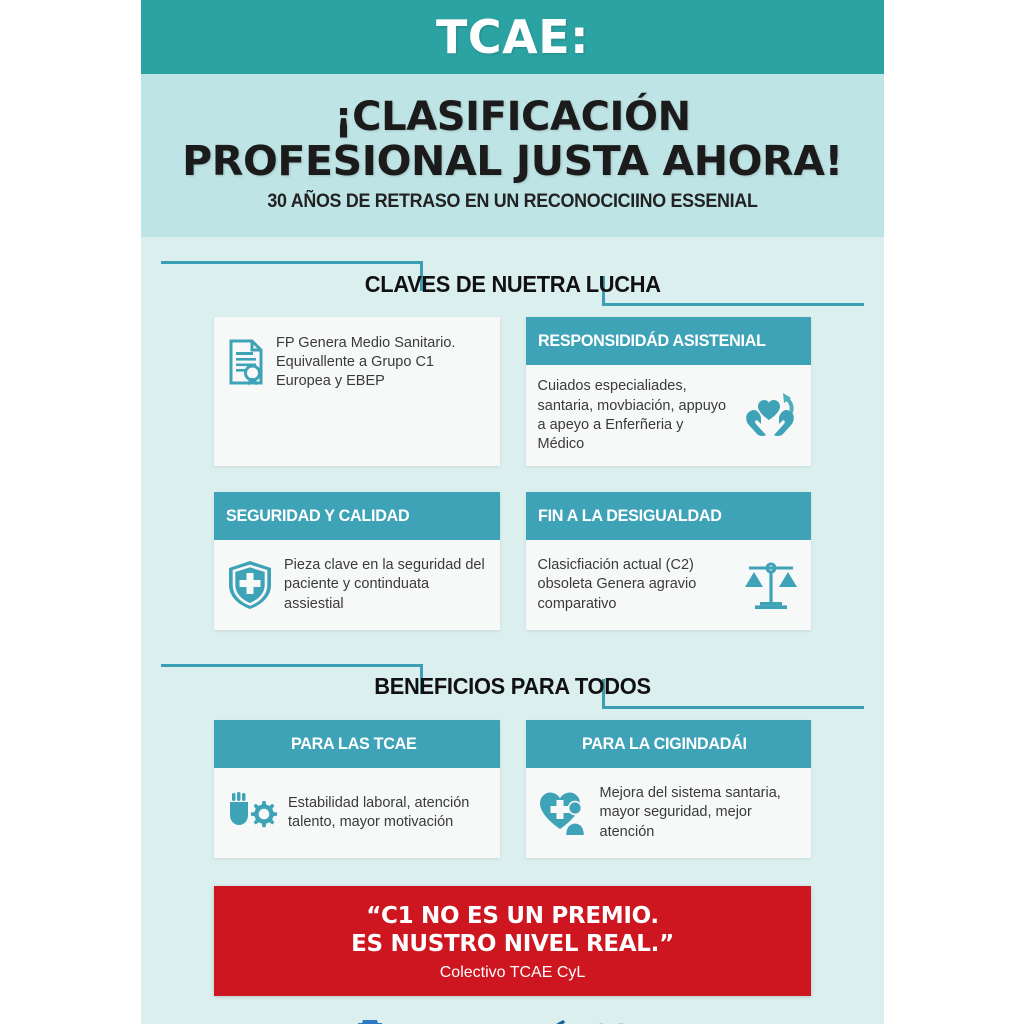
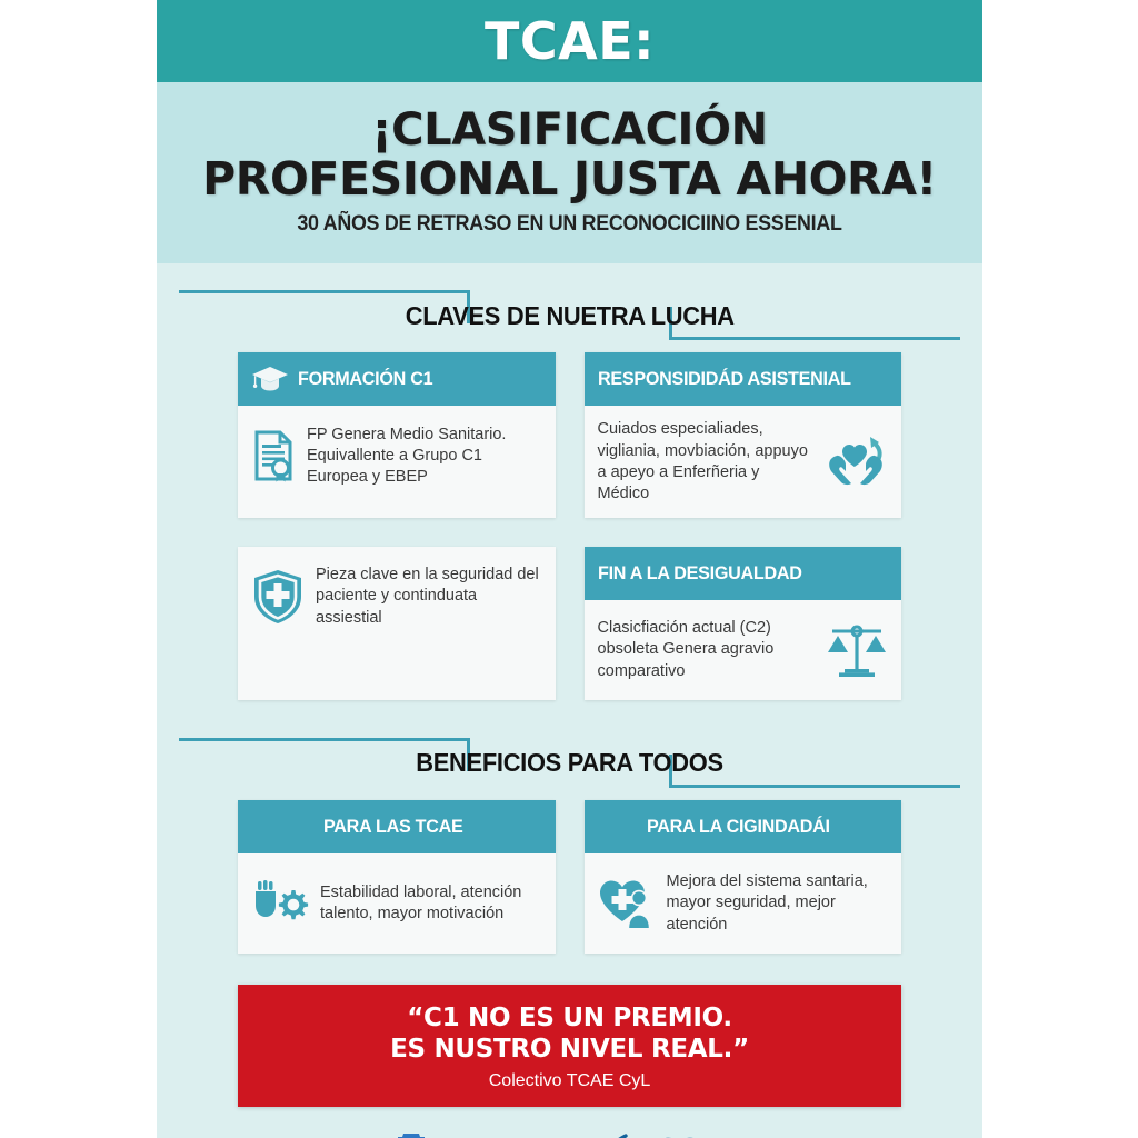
  TCAE:
  ¡CLASIFICACIÓN
  PROFESIONAL JUSTA AHORA!
  30 AÑOS DE RETRASO EN UN RECONOCICIINO ESSENIAL
  CLAVES DE NUETRA LUCHA
+ FORMACIÓN C1
  FP Genera Medio Sanitario. Equivallente a Grupo C1 Europea y EBEP
  RESPONSIDIDÁD ASISTENIAL
- Cuiados especialiades, santaria, movbiación, appuyo a apeyo a Enferñeria y Médico
+ Cuiados especialiades, vigliania, movbiación, appuyo a apeyo a Enferñeria y Médico
- SEGURIDAD Y CALIDAD
  Pieza clave en la seguridad del paciente y continduata assiestial
  FIN A LA DESIGUALDAD
  Clasicfiación actual (C2) obsoleta Genera agravio comparativo
  BENEFICIOS PARA TODOS
  PARA LAS TCAE
  Estabilidad laboral, atención talento, mayor motivación
  PARA LA CIGINDADÁI
  Mejora del sistema santaria, mayor seguridad, mejor atención
  “C1 NO ES UN PREMIO.
  ES NUSTRO NIVEL REAL.”
  Colectivo TCAE CyL
